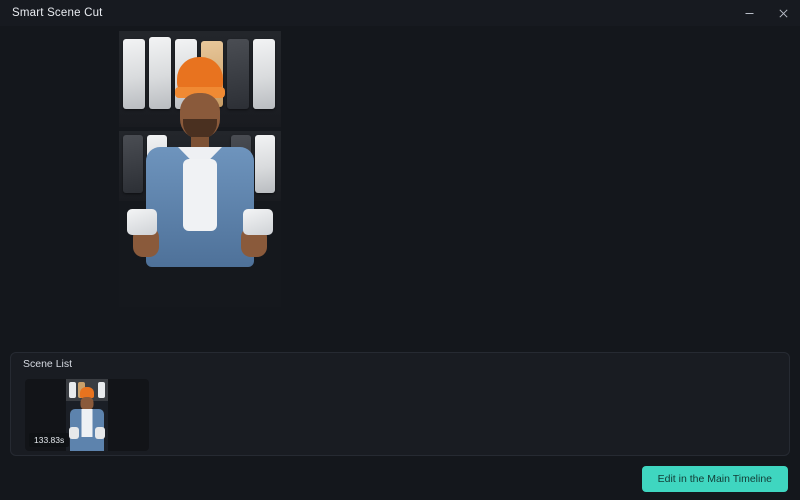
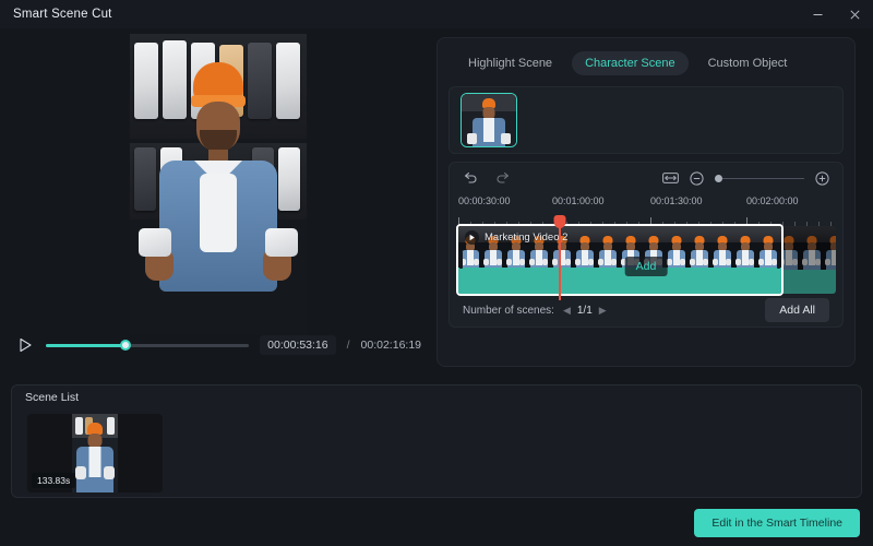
  Smart Scene Cut
+ 00:00:53:16
+ /
+ 00:02:16:19
+ Highlight Scene
+ Character Scene
+ Custom Object
+ 00:00:30:00
+ 00:01:00:00
+ 00:01:30:00
+ 00:02:00:00
+ Marketing Video 2
+ Add
+ Number of scenes:
+ ◀
+ 1/1
+ ▶
+ Add All
  Scene List
  133.83s
- Edit in the Main Timeline
+ Edit in the Smart Timeline
